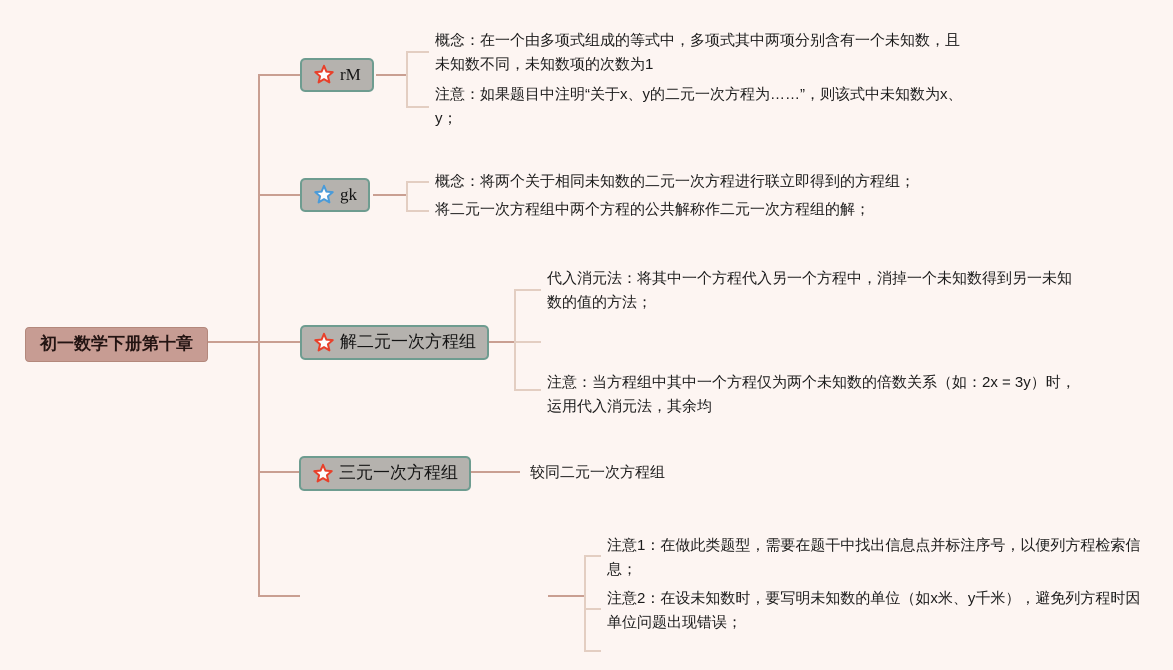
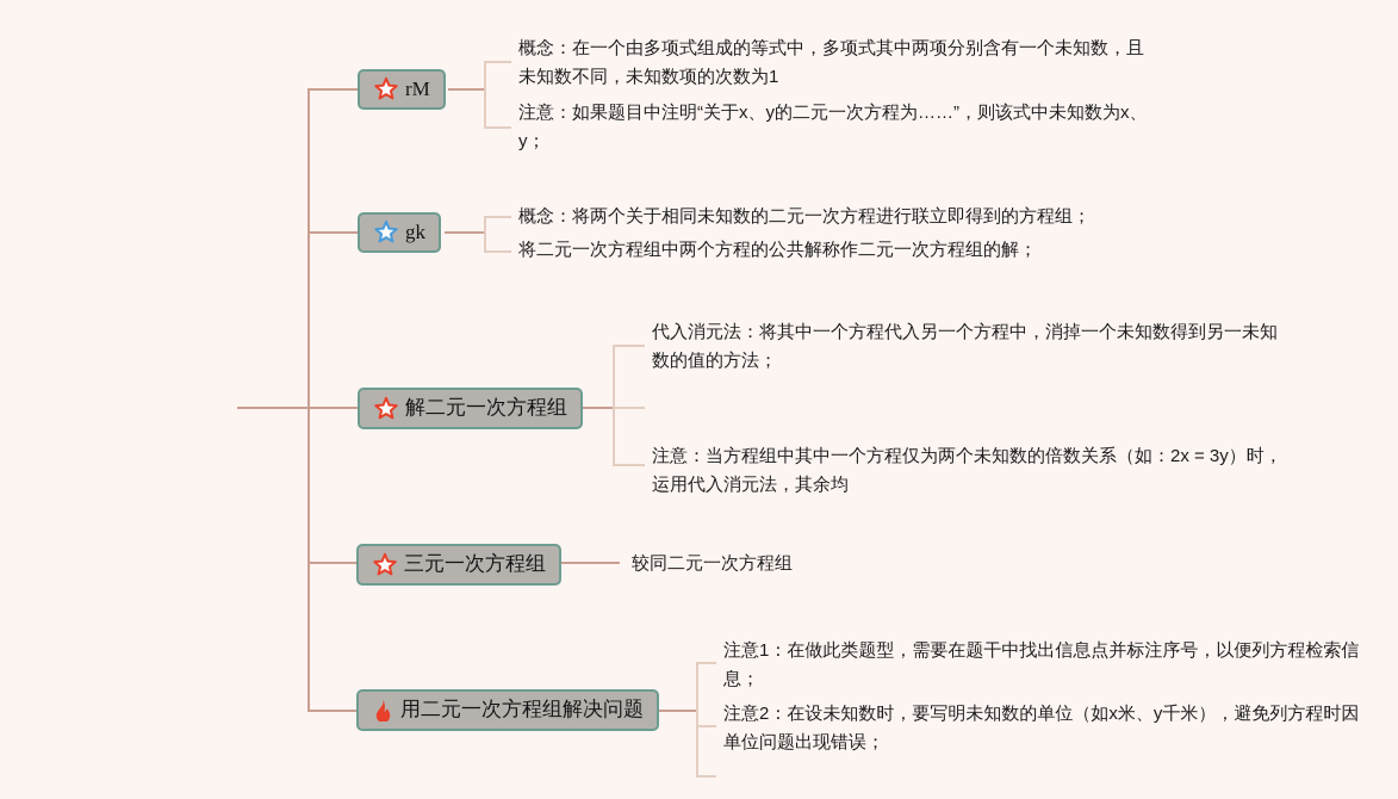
- 初一数学下册第十章
  rM
  gk
  解二元一次方程组
  三元一次方程组
+ 用二元一次方程组解决问题
  概念：在一个由多项式组成的等式中，多项式其中两项分别含有一个未知数，且
  未知数不同，未知数项的次数为1
  注意：如果题目中注明“关于x、y的二元一次方程为……”，则该式中未知数为x、
  y；
  概念：将两个关于相同未知数的二元一次方程进行联立即得到的方程组；
  将二元一次方程组中两个方程的公共解称作二元一次方程组的解；
  代入消元法：将其中一个方程代入另一个方程中，消掉一个未知数得到另一未知
  数的值的方法；
  注意：当方程组中其中一个方程仅为两个未知数的倍数关系（如：2x = 3y）时，
  运用代入消元法，其余均
  较同二元一次方程组
  注意1：在做此类题型，需要在题干中找出信息点并标注序号，以便列方程检索信
  息；
  注意2：在设未知数时，要写明未知数的单位（如x米、y千米），避免列方程时因
  单位问题出现错误；
